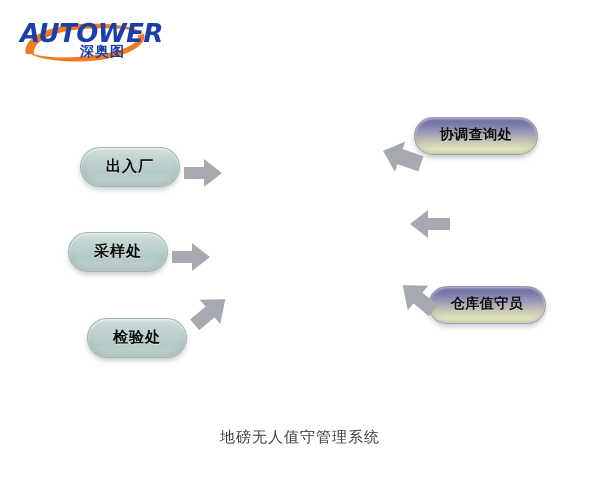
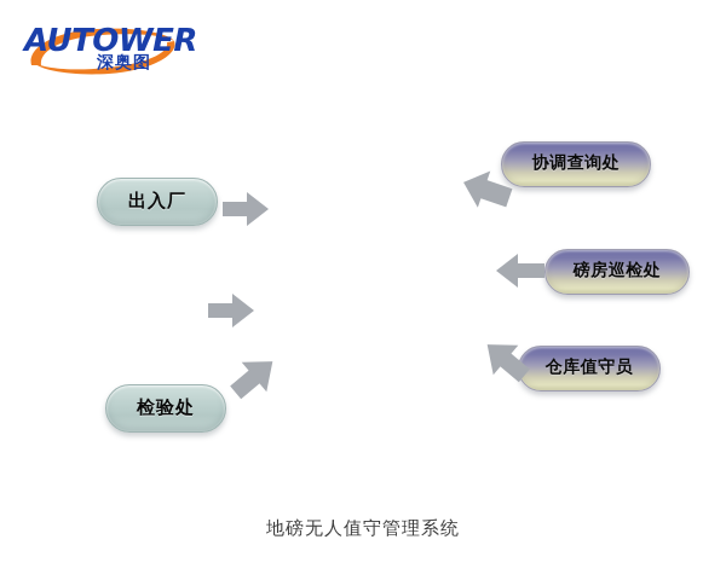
  AUTOWER
  深奥图
  出入厂
- 采样处
  检验处
  协调查询处
+ 磅房巡检处
  仓库值守员
  地磅无人值守管理系统
